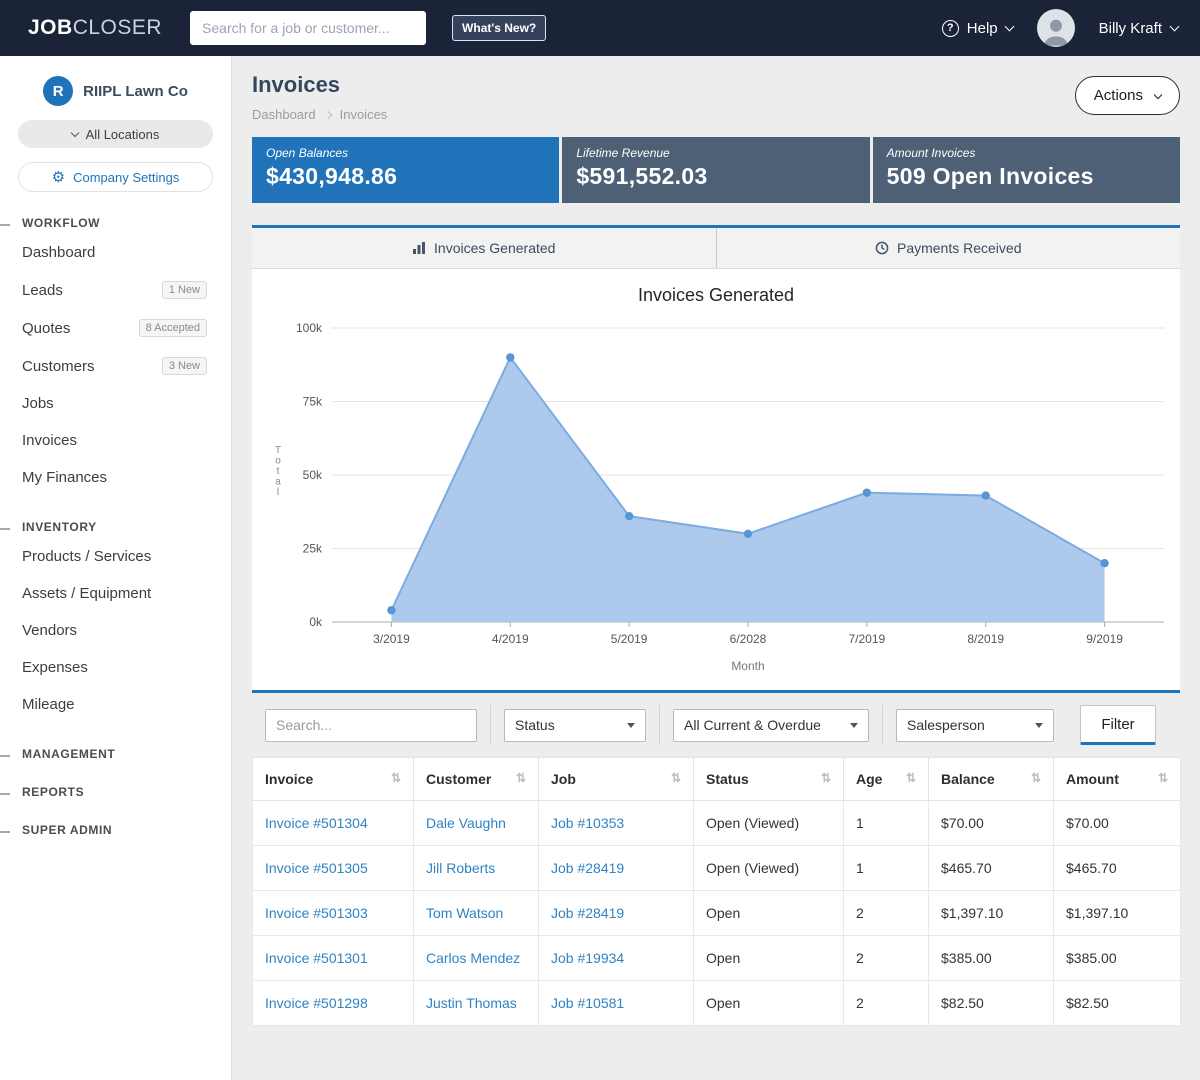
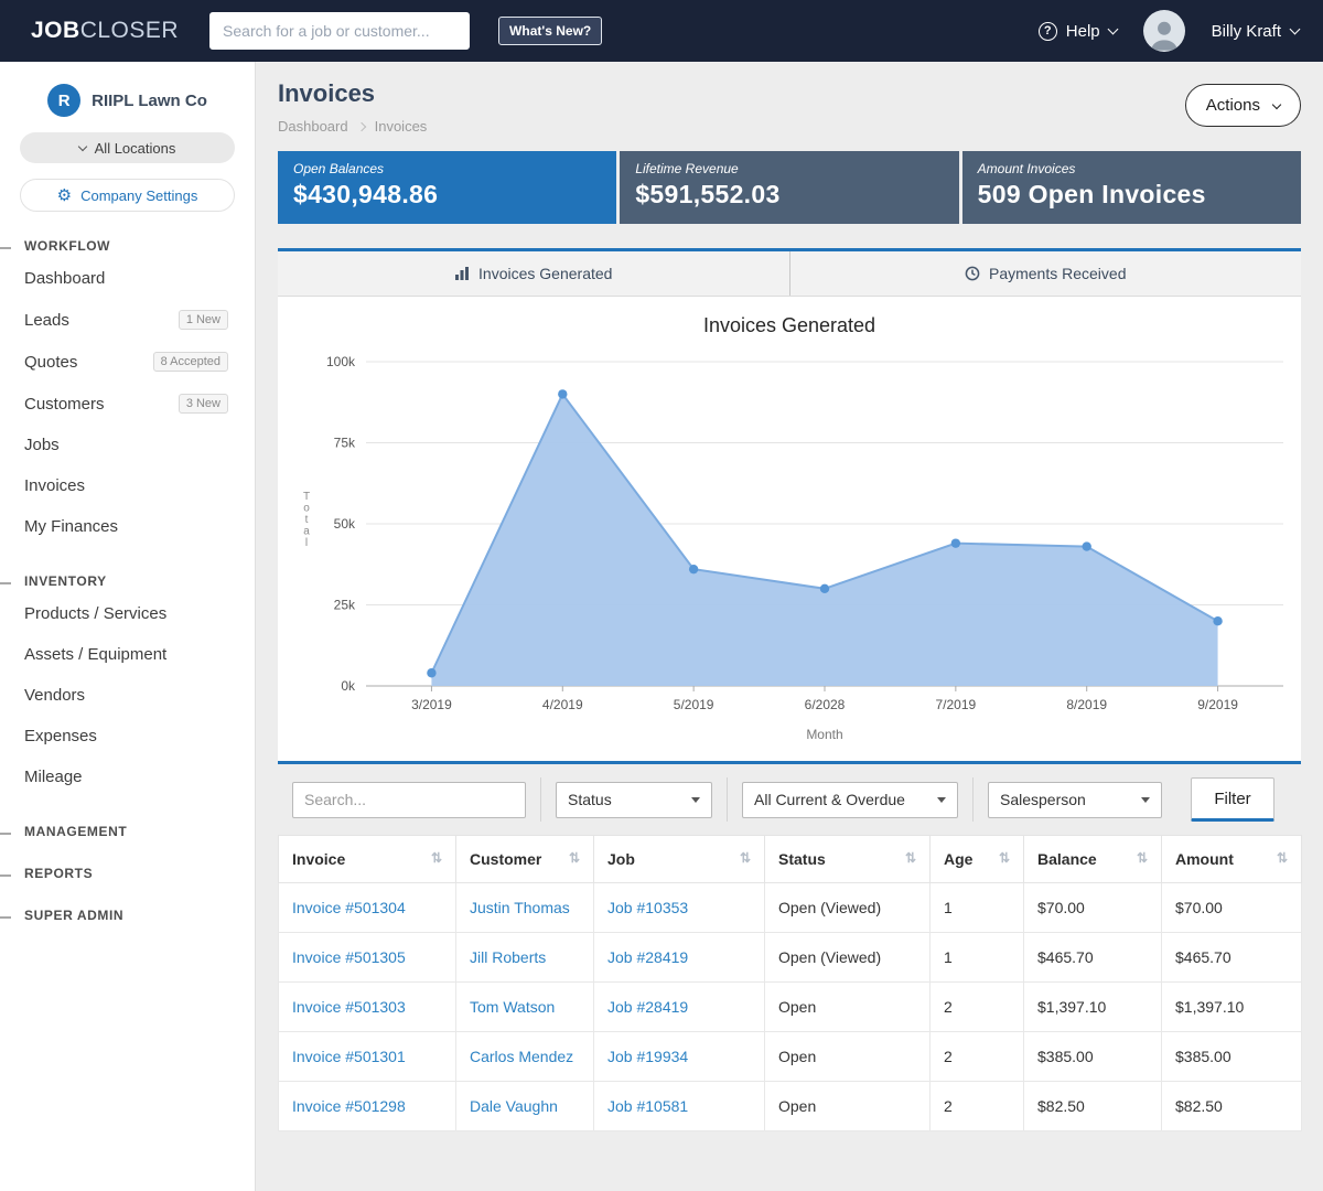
  JOBCLOSER
  Search for a job or customer...
  What's New?
  Help
  Billy Kraft
  R
  RIIPL Lawn Co
  All Locations
  Company Settings
  WORKFLOW
  Dashboard
  Leads
  1 New
  Quotes
  8 Accepted
  Customers
  3 New
  Jobs
  Invoices
  My Finances
  INVENTORY
  Products / Services
  Assets / Equipment
  Vendors
  Expenses
  Mileage
  MANAGEMENT
  REPORTS
  SUPER ADMIN
  Invoices
  Dashboard
  Invoices
  Actions
  Open Balances
  $430,948.86
  Lifetime Revenue
  $591,552.03
  Amount Invoices
  509 Open Invoices
  Invoices Generated
  Payments Received
  Invoices Generated
  0k
  25k
  50k
  75k
  100k
  3/2019
  4/2019
  5/2019
  6/2028
  7/2019
  8/2019
  9/2019
  Month
  T o t a l
  Search...
  Status
  All Current & Overdue
  Salesperson
  Filter
  Invoice	Customer	Job	Status	Age	Balance	Amount
- Invoice #501304	Dale Vaughn	Job #10353	Open (Viewed)	1	$70.00	$70.00
+ Invoice #501304	Justin Thomas	Job #10353	Open (Viewed)	1	$70.00	$70.00
  Invoice #501305	Jill Roberts	Job #28419	Open (Viewed)	1	$465.70	$465.70
  Invoice #501303	Tom Watson	Job #28419	Open	2	$1,397.10	$1,397.10
  Invoice #501301	Carlos Mendez	Job #19934	Open	2	$385.00	$385.00
- Invoice #501298	Justin Thomas	Job #10581	Open	2	$82.50	$82.50
+ Invoice #501298	Dale Vaughn	Job #10581	Open	2	$82.50	$82.50
